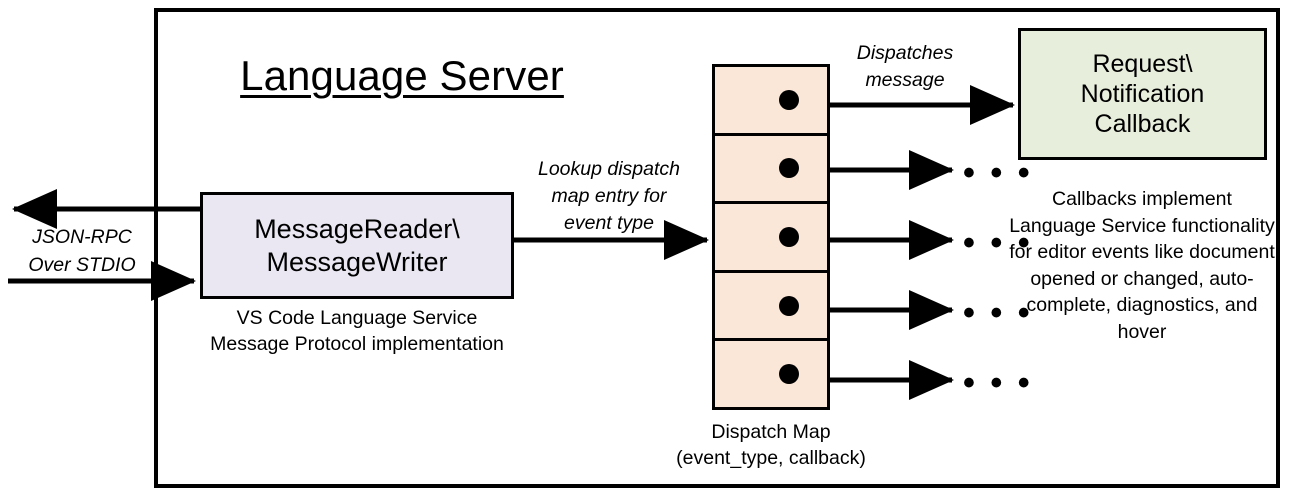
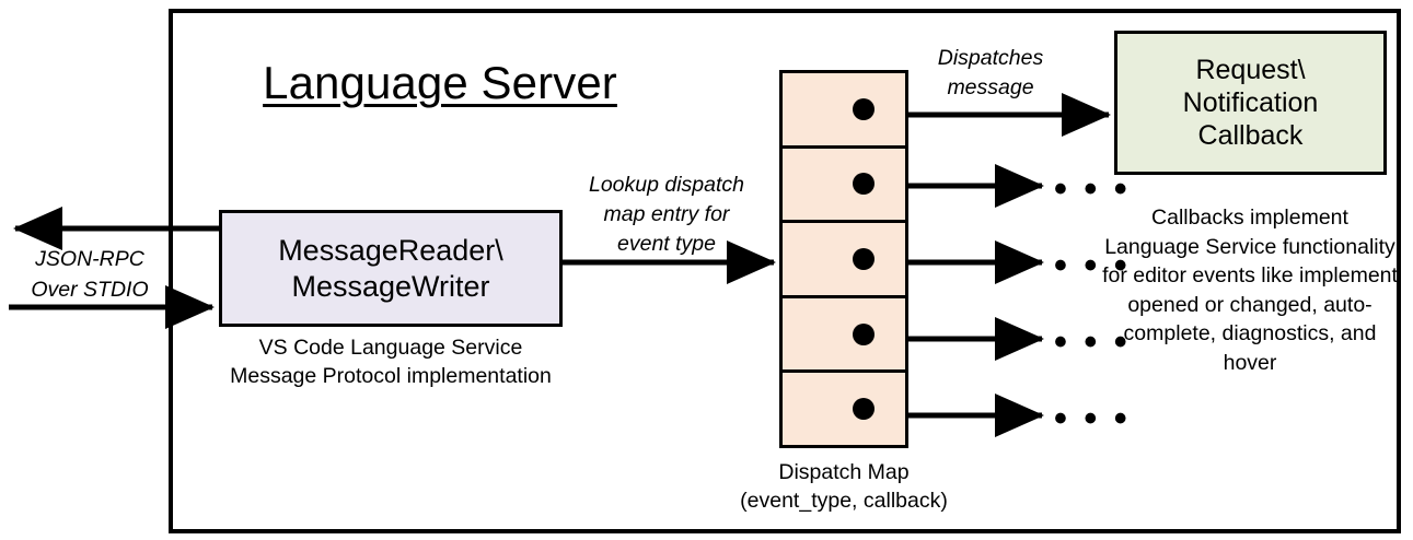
  Language Server
  JSON-RPC
  Over STDIO
  MessageReader\
  MessageWriter
  VS Code Language Service
  Message Protocol implementation
  Lookup dispatch
  map entry for
  event type
  Dispatch Map
  (event_type, callback)
  Dispatches
  message
  • • •
  • • •
  • • •
  • • •
  Request\
  Notification
  Callback
- Callbacks implement Language Service functionality for editor events like document opened or changed, auto-complete, diagnostics, and hover
+ Callbacks implement Language Service functionality for editor events like implement opened or changed, auto-complete, diagnostics, and hover
